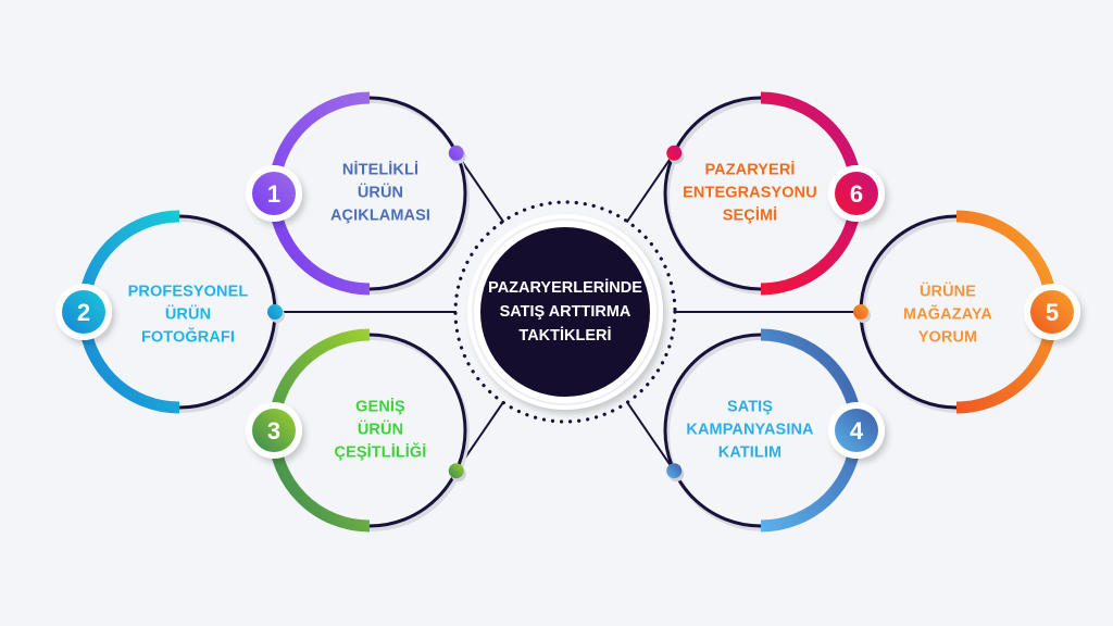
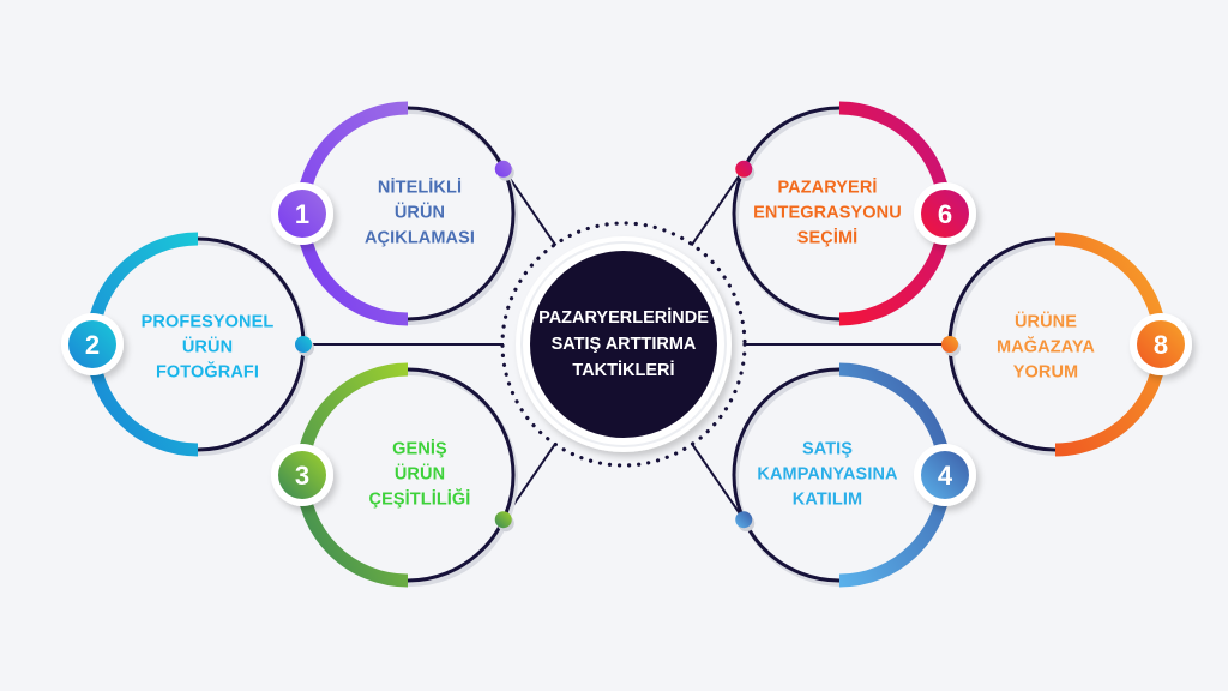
  PAZARYERLERİNDE
  SATIŞ ARTTIRMA
  TAKTİKLERİ
  NİTELİKLİ
  ÜRÜN
  AÇIKLAMASI
  PROFESYONEL
  ÜRÜN
  FOTOĞRAFI
  GENİŞ
  ÜRÜN
  ÇEŞİTLİLİĞİ
  SATIŞ
  KAMPANYASINA
  KATILIM
  ÜRÜNE
  MAĞAZAYA
  YORUM
  PAZARYERİ
  ENTEGRASYONU
  SEÇİMİ
  1
  2
  3
  4
- 5
+ 8
  6
